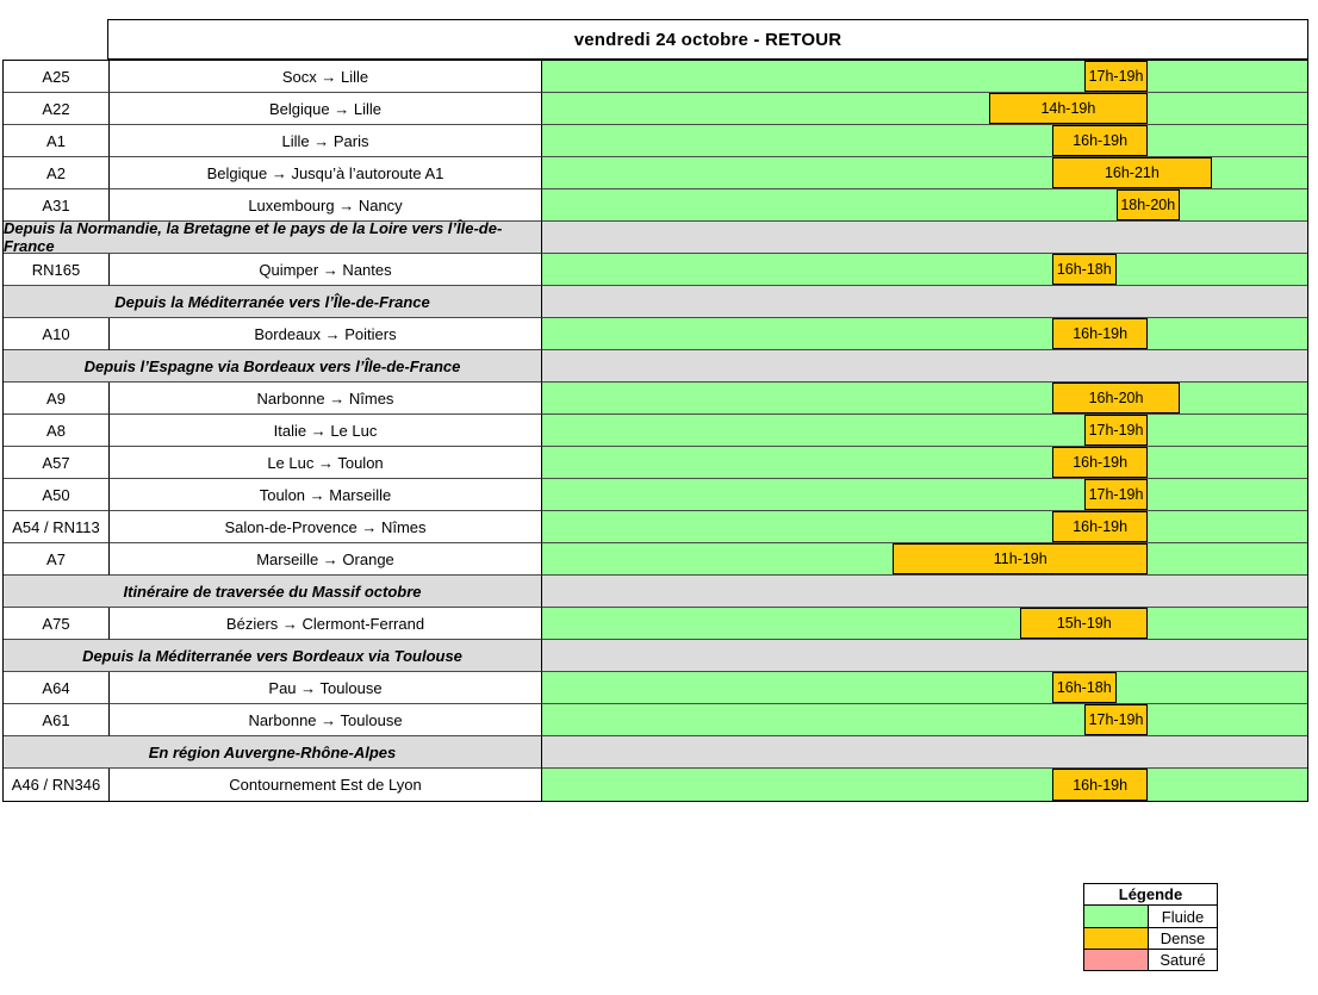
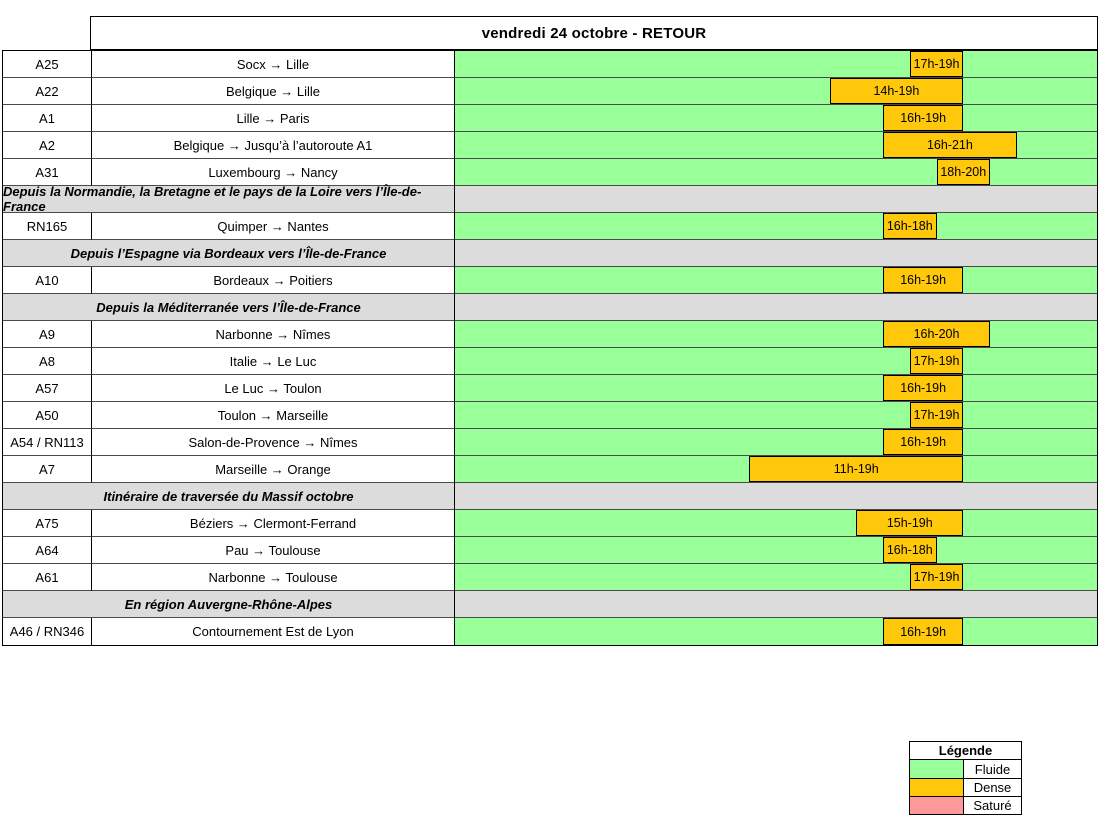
  vendredi 24 octobre - RETOUR
  A25
  Socx → Lille
  17h-19h
  A22
  Belgique → Lille
  14h-19h
  A1
  Lille → Paris
  16h-19h
  A2
  Belgique → Jusqu’à l’autoroute A1
  16h-21h
  A31
  Luxembourg → Nancy
  18h-20h
  Depuis la Normandie, la Bretagne et le pays de la Loire vers l’Île-de-France
  RN165
  Quimper → Nantes
  16h-18h
- Depuis la Méditerranée vers l’Île-de-France
+ Depuis l’Espagne via Bordeaux vers l’Île-de-France
  A10
  Bordeaux → Poitiers
  16h-19h
- Depuis l’Espagne via Bordeaux vers l’Île-de-France
+ Depuis la Méditerranée vers l’Île-de-France
  A9
  Narbonne → Nîmes
  16h-20h
  A8
  Italie → Le Luc
  17h-19h
  A57
  Le Luc → Toulon
  16h-19h
  A50
  Toulon → Marseille
  17h-19h
  A54 / RN113
  Salon-de-Provence → Nîmes
  16h-19h
  A7
  Marseille → Orange
  11h-19h
  Itinéraire de traversée du Massif octobre
  A75
  Béziers → Clermont-Ferrand
  15h-19h
- Depuis la Méditerranée vers Bordeaux via Toulouse
  A64
  Pau → Toulouse
  16h-18h
  A61
  Narbonne → Toulouse
  17h-19h
  En région Auvergne-Rhône-Alpes
  A46 / RN346
  Contournement Est de Lyon
  16h-19h
  Légende
  Fluide
  Dense
  Saturé
